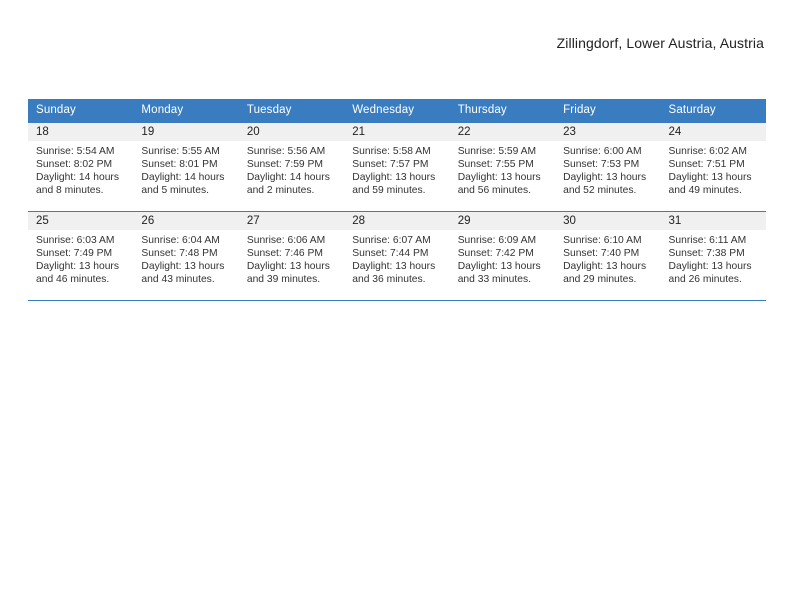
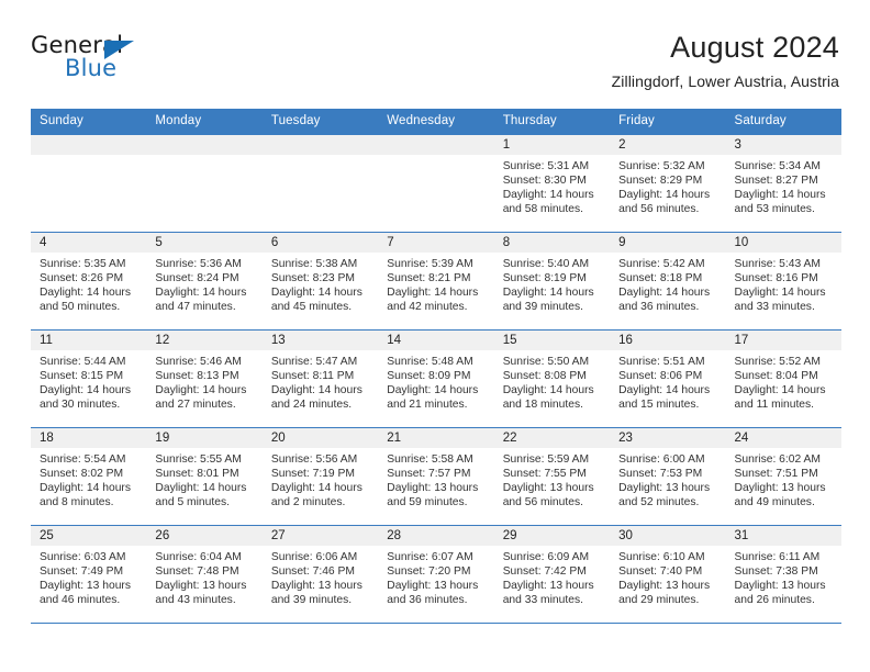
+ General
+ Blue
+ August 2024
  Zillingdorf, Lower Austria, Austria
  Sunday	Monday	Tuesday	Wednesday	Thursday	Friday	Saturday
+ 				1Sunrise: 5:31 AMSunset: 8:30 PMDaylight: 14 hoursand 58 minutes.	2Sunrise: 5:32 AMSunset: 8:29 PMDaylight: 14 hoursand 56 minutes.	3Sunrise: 5:34 AMSunset: 8:27 PMDaylight: 14 hoursand 53 minutes.
+ 4Sunrise: 5:35 AMSunset: 8:26 PMDaylight: 14 hoursand 50 minutes.	5Sunrise: 5:36 AMSunset: 8:24 PMDaylight: 14 hoursand 47 minutes.	6Sunrise: 5:38 AMSunset: 8:23 PMDaylight: 14 hoursand 45 minutes.	7Sunrise: 5:39 AMSunset: 8:21 PMDaylight: 14 hoursand 42 minutes.	8Sunrise: 5:40 AMSunset: 8:19 PMDaylight: 14 hoursand 39 minutes.	9Sunrise: 5:42 AMSunset: 8:18 PMDaylight: 14 hoursand 36 minutes.	10Sunrise: 5:43 AMSunset: 8:16 PMDaylight: 14 hoursand 33 minutes.
+ 11Sunrise: 5:44 AMSunset: 8:15 PMDaylight: 14 hoursand 30 minutes.	12Sunrise: 5:46 AMSunset: 8:13 PMDaylight: 14 hoursand 27 minutes.	13Sunrise: 5:47 AMSunset: 8:11 PMDaylight: 14 hoursand 24 minutes.	14Sunrise: 5:48 AMSunset: 8:09 PMDaylight: 14 hoursand 21 minutes.	15Sunrise: 5:50 AMSunset: 8:08 PMDaylight: 14 hoursand 18 minutes.	16Sunrise: 5:51 AMSunset: 8:06 PMDaylight: 14 hoursand 15 minutes.	17Sunrise: 5:52 AMSunset: 8:04 PMDaylight: 14 hoursand 11 minutes.
- 18Sunrise: 5:54 AMSunset: 8:02 PMDaylight: 14 hoursand 8 minutes.	19Sunrise: 5:55 AMSunset: 8:01 PMDaylight: 14 hoursand 5 minutes.	20Sunrise: 5:56 AMSunset: 7:59 PMDaylight: 14 hoursand 2 minutes.	21Sunrise: 5:58 AMSunset: 7:57 PMDaylight: 13 hoursand 59 minutes.	22Sunrise: 5:59 AMSunset: 7:55 PMDaylight: 13 hoursand 56 minutes.	23Sunrise: 6:00 AMSunset: 7:53 PMDaylight: 13 hoursand 52 minutes.	24Sunrise: 6:02 AMSunset: 7:51 PMDaylight: 13 hoursand 49 minutes.
+ 18Sunrise: 5:54 AMSunset: 8:02 PMDaylight: 14 hoursand 8 minutes.	19Sunrise: 5:55 AMSunset: 8:01 PMDaylight: 14 hoursand 5 minutes.	20Sunrise: 5:56 AMSunset: 7:19 PMDaylight: 14 hoursand 2 minutes.	21Sunrise: 5:58 AMSunset: 7:57 PMDaylight: 13 hoursand 59 minutes.	22Sunrise: 5:59 AMSunset: 7:55 PMDaylight: 13 hoursand 56 minutes.	23Sunrise: 6:00 AMSunset: 7:53 PMDaylight: 13 hoursand 52 minutes.	24Sunrise: 6:02 AMSunset: 7:51 PMDaylight: 13 hoursand 49 minutes.
- 25Sunrise: 6:03 AMSunset: 7:49 PMDaylight: 13 hoursand 46 minutes.	26Sunrise: 6:04 AMSunset: 7:48 PMDaylight: 13 hoursand 43 minutes.	27Sunrise: 6:06 AMSunset: 7:46 PMDaylight: 13 hoursand 39 minutes.	28Sunrise: 6:07 AMSunset: 7:44 PMDaylight: 13 hoursand 36 minutes.	29Sunrise: 6:09 AMSunset: 7:42 PMDaylight: 13 hoursand 33 minutes.	30Sunrise: 6:10 AMSunset: 7:40 PMDaylight: 13 hoursand 29 minutes.	31Sunrise: 6:11 AMSunset: 7:38 PMDaylight: 13 hoursand 26 minutes.
+ 25Sunrise: 6:03 AMSunset: 7:49 PMDaylight: 13 hoursand 46 minutes.	26Sunrise: 6:04 AMSunset: 7:48 PMDaylight: 13 hoursand 43 minutes.	27Sunrise: 6:06 AMSunset: 7:46 PMDaylight: 13 hoursand 39 minutes.	28Sunrise: 6:07 AMSunset: 7:20 PMDaylight: 13 hoursand 36 minutes.	29Sunrise: 6:09 AMSunset: 7:42 PMDaylight: 13 hoursand 33 minutes.	30Sunrise: 6:10 AMSunset: 7:40 PMDaylight: 13 hoursand 29 minutes.	31Sunrise: 6:11 AMSunset: 7:38 PMDaylight: 13 hoursand 26 minutes.
